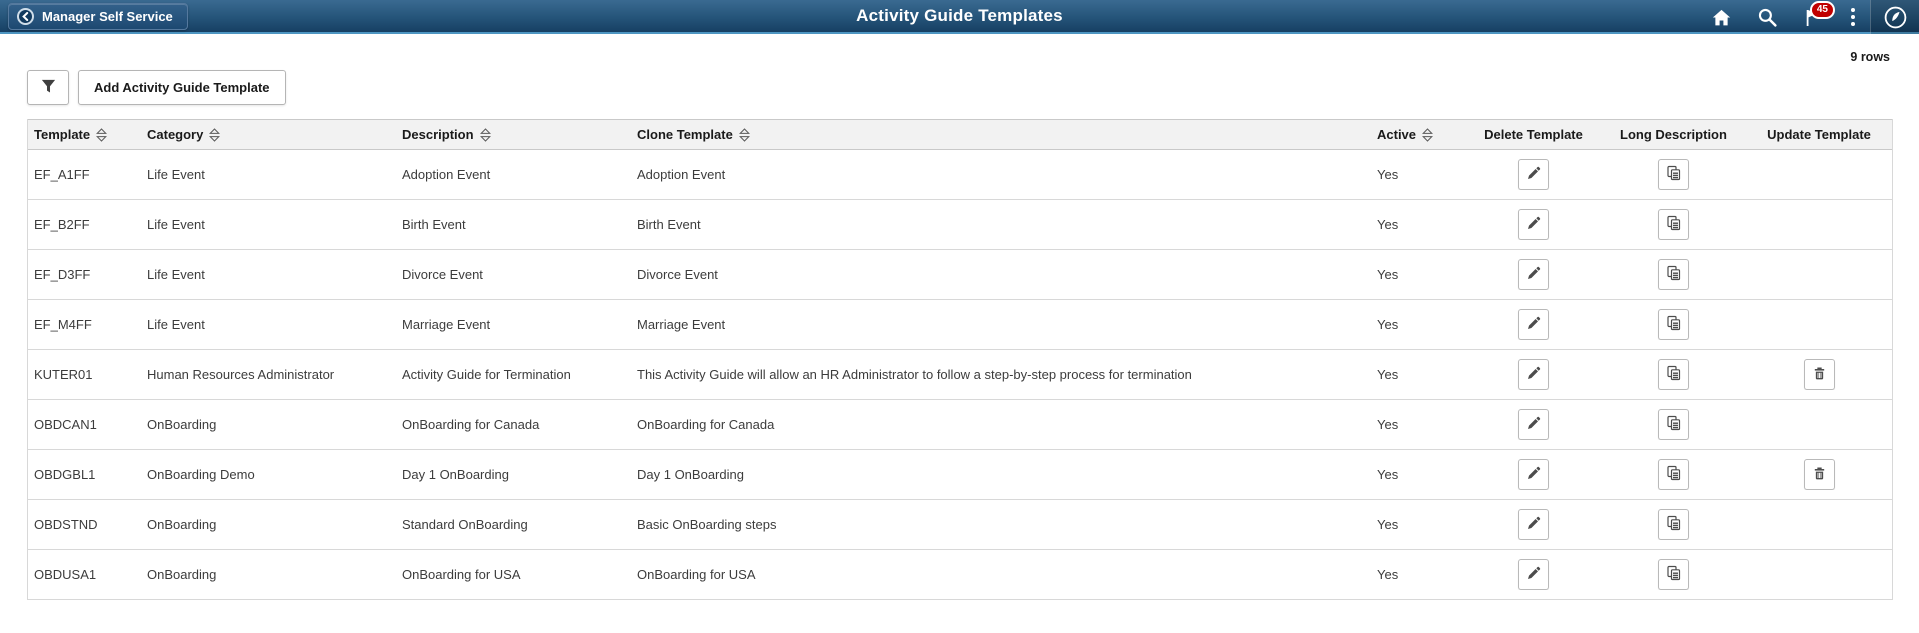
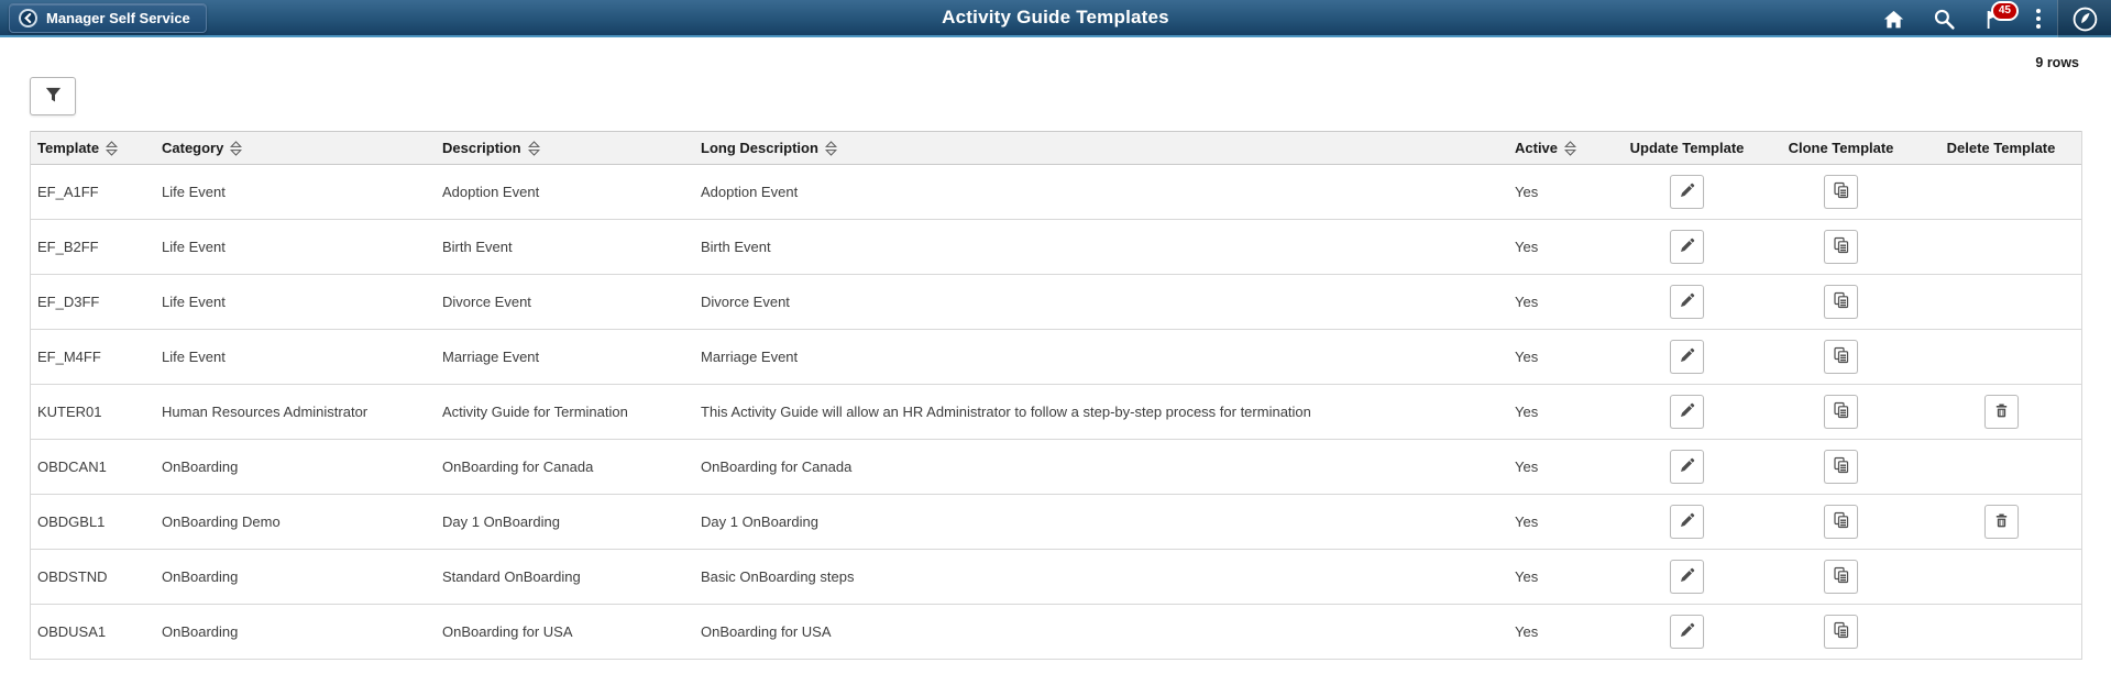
  Manager Self Service
  Activity Guide Templates
  45
  9 rows
- Add Activity Guide Template
  Template
  Category
  Description
- Clone Template
+ Long Description
  Active
- Delete Template
+ Update Template
- Long Description
+ Clone Template
- Update Template
+ Delete Template
  EF_A1FF
  Life Event
  Adoption Event
  Adoption Event
  Yes
  EF_B2FF
  Life Event
  Birth Event
  Birth Event
  Yes
  EF_D3FF
  Life Event
  Divorce Event
  Divorce Event
  Yes
  EF_M4FF
  Life Event
  Marriage Event
  Marriage Event
  Yes
  KUTER01
  Human Resources Administrator
  Activity Guide for Termination
  This Activity Guide will allow an HR Administrator to follow a step-by-step process for termination
  Yes
  OBDCAN1
  OnBoarding
  OnBoarding for Canada
  OnBoarding for Canada
  Yes
  OBDGBL1
  OnBoarding Demo
  Day 1 OnBoarding
  Day 1 OnBoarding
  Yes
  OBDSTND
  OnBoarding
  Standard OnBoarding
  Basic OnBoarding steps
  Yes
  OBDUSA1
  OnBoarding
  OnBoarding for USA
  OnBoarding for USA
  Yes
